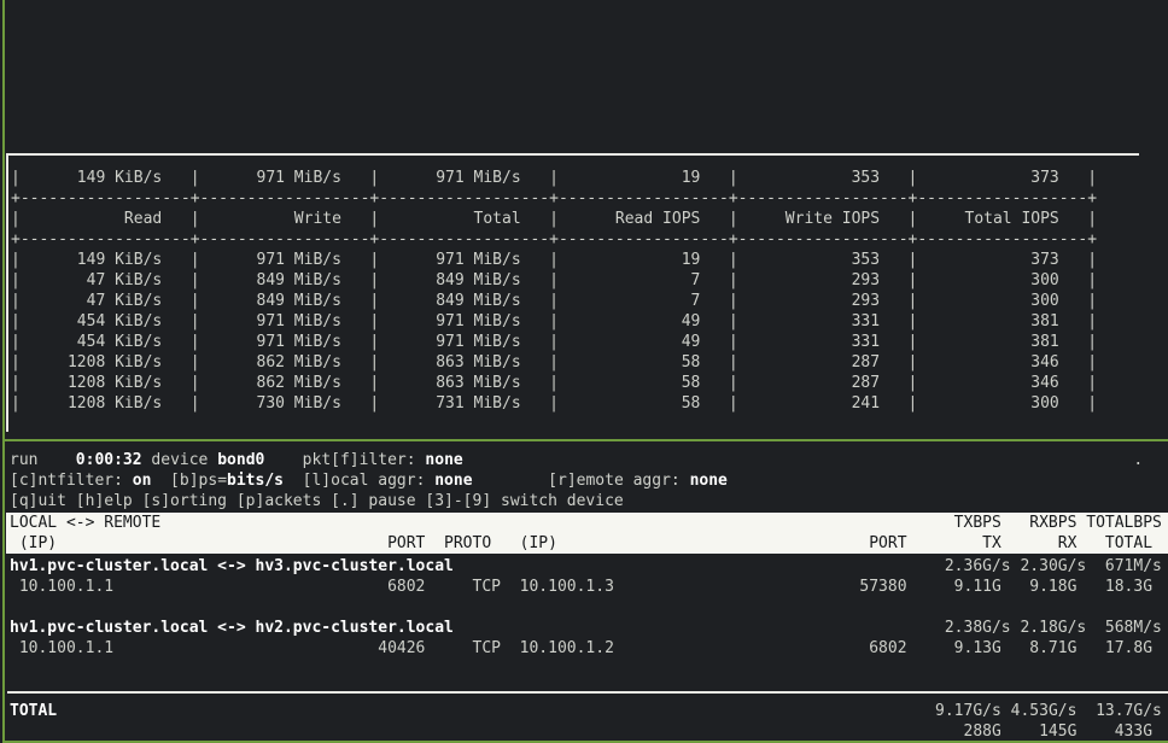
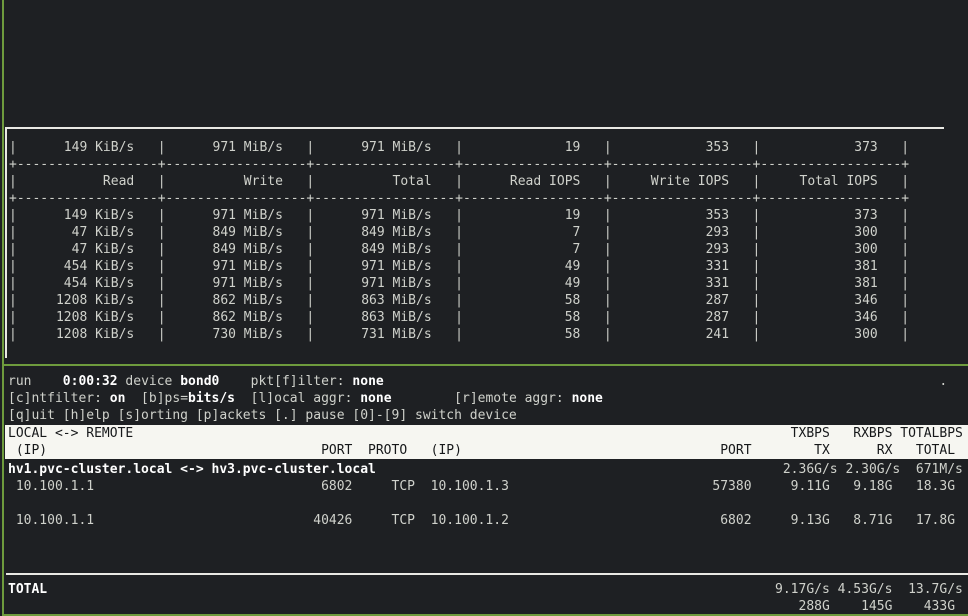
  | 149 KiB/s | 971 MiB/s | 971 MiB/s | 19 | 353 | 373 |
  +------------------+------------------+------------------+------------------+------------------+------------------+
  | Read | Write | Total | Read IOPS | Write IOPS | Total IOPS |
  +------------------+------------------+------------------+------------------+------------------+------------------+
  | 149 KiB/s | 971 MiB/s | 971 MiB/s | 19 | 353 | 373 |
  | 47 KiB/s | 849 MiB/s | 849 MiB/s | 7 | 293 | 300 |
  | 47 KiB/s | 849 MiB/s | 849 MiB/s | 7 | 293 | 300 |
  | 454 KiB/s | 971 MiB/s | 971 MiB/s | 49 | 331 | 381 |
  | 454 KiB/s | 971 MiB/s | 971 MiB/s | 49 | 331 | 381 |
  | 1208 KiB/s | 862 MiB/s | 863 MiB/s | 58 | 287 | 346 |
  | 1208 KiB/s | 862 MiB/s | 863 MiB/s | 58 | 287 | 346 |
  | 1208 KiB/s | 730 MiB/s | 731 MiB/s | 58 | 241 | 300 |
  run 0:00:32 device bond0 pkt[f]ilter: none .
  [c]ntfilter: on [b]ps=bits/s [l]ocal aggr: none [r]emote aggr: none
- [q]uit [h]elp [s]orting [p]ackets [.] pause [3]-[9] switch device
+ [q]uit [h]elp [s]orting [p]ackets [.] pause [0]-[9] switch device
  LOCAL <-> REMOTE TXBPS RXBPS TOTALBPS
  (IP) PORT PROTO (IP) PORT TX RX TOTAL
  hv1.pvc-cluster.local <-> hv3.pvc-cluster.local 2.36G/s 2.30G/s 671M/s
  10.100.1.1 6802 TCP 10.100.1.3 57380 9.11G 9.18G 18.3G
- hv1.pvc-cluster.local <-> hv2.pvc-cluster.local 2.38G/s 2.18G/s 568M/s
  10.100.1.1 40426 TCP 10.100.1.2 6802 9.13G 8.71G 17.8G
  TOTAL 9.17G/s 4.53G/s 13.7G/s
  288G 145G 433G
